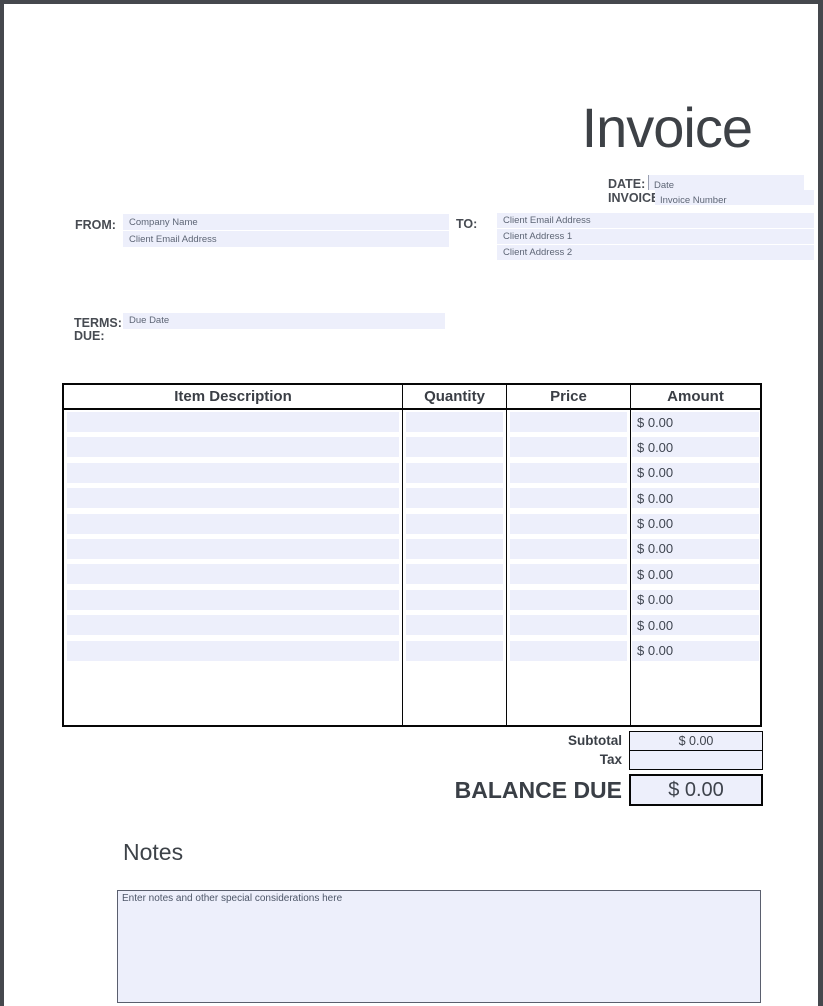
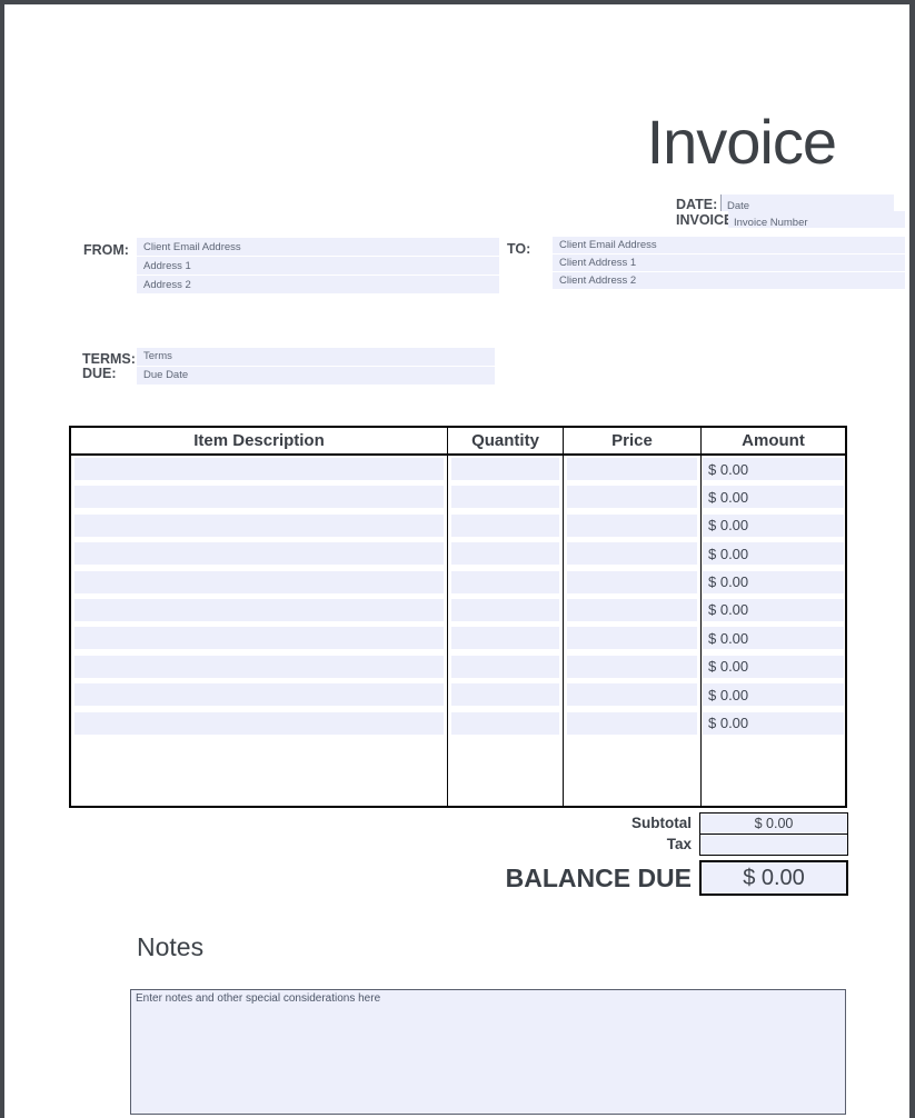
  Invoice
  DATE:
  Date
  INVOIC
  Invoice Number
  FROM:
- Company Name
  Client Email Address
+ Address 1
+ Address 2
  TO:
  Client Email Address
  Client Address 1
  Client Address 2
  TERMS:
  DUE:
+ Terms
  Due Date
  Item Description
  Quantity
  Price
  Amount
  $ 0.00
  $ 0.00
  $ 0.00
  $ 0.00
  $ 0.00
  $ 0.00
  $ 0.00
  $ 0.00
  $ 0.00
  $ 0.00
  Subtotal
  $ 0.00
  Tax
  BALANCE DUE
  $ 0.00
  Notes
  Enter notes and other special considerations here
